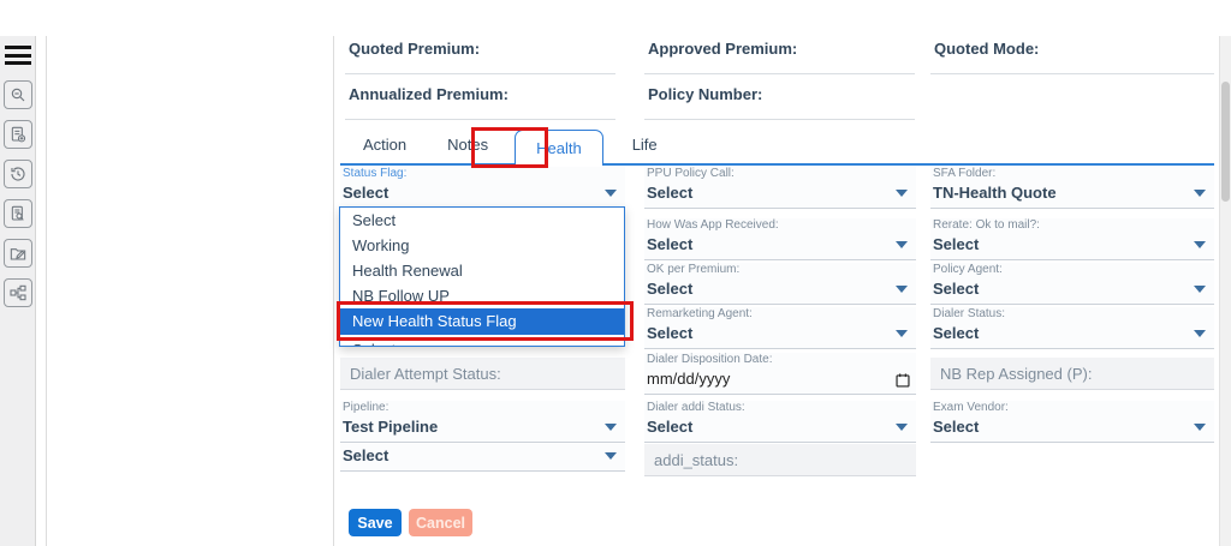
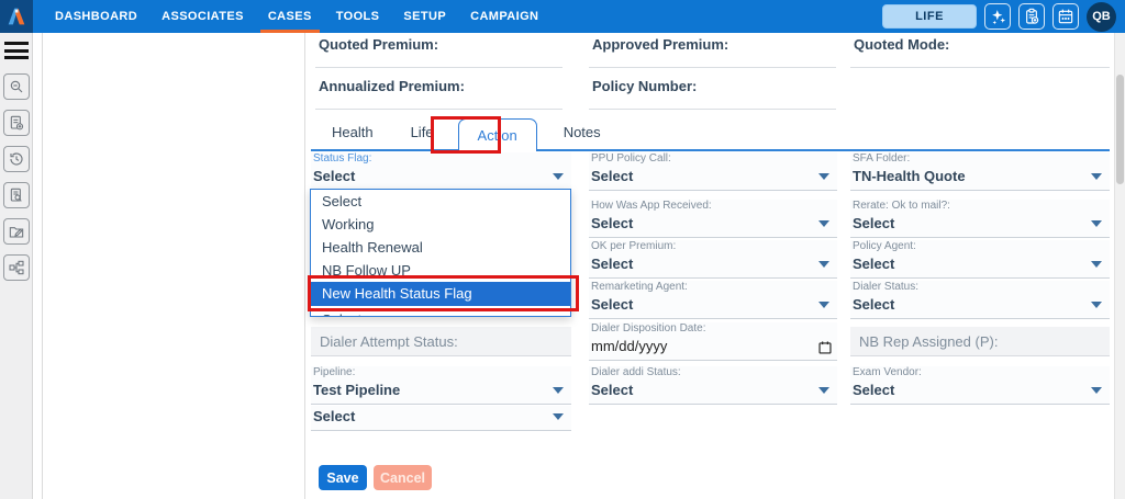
+ DASHBOARD
+ ASSOCIATES
+ CASES
+ TOOLS
+ SETUP
+ CAMPAIGN
+ LIFE
+ QB
  Quoted Premium:
  Approved Premium:
  Quoted Mode:
  Annualized Premium:
  Policy Number:
- Action
+ Health
- Notes
+ Life
- Health
+ Action
- Life
+ Notes
  Status Flag:
  Select
  Dialer Attempt Status:
  Pipeline:
  Test Pipeline
  Select
  PPU Policy Call:
  Select
  How Was App Received:
  Select
  OK per Premium:
  Select
  Remarketing Agent:
  Select
  Dialer Disposition Date:
  mm/dd/yyyy
  Dialer addi Status:
  Select
- addi_status:
  SFA Folder:
  TN-Health Quote
  Rerate: Ok to mail?:
  Select
  Policy Agent:
  Select
  Dialer Status:
  Select
  NB Rep Assigned (P):
  Exam Vendor:
  Select
  Select
  Working
  Health Renewal
  NB Follow UP
  New Health Status Flag
  Save
  Cancel
